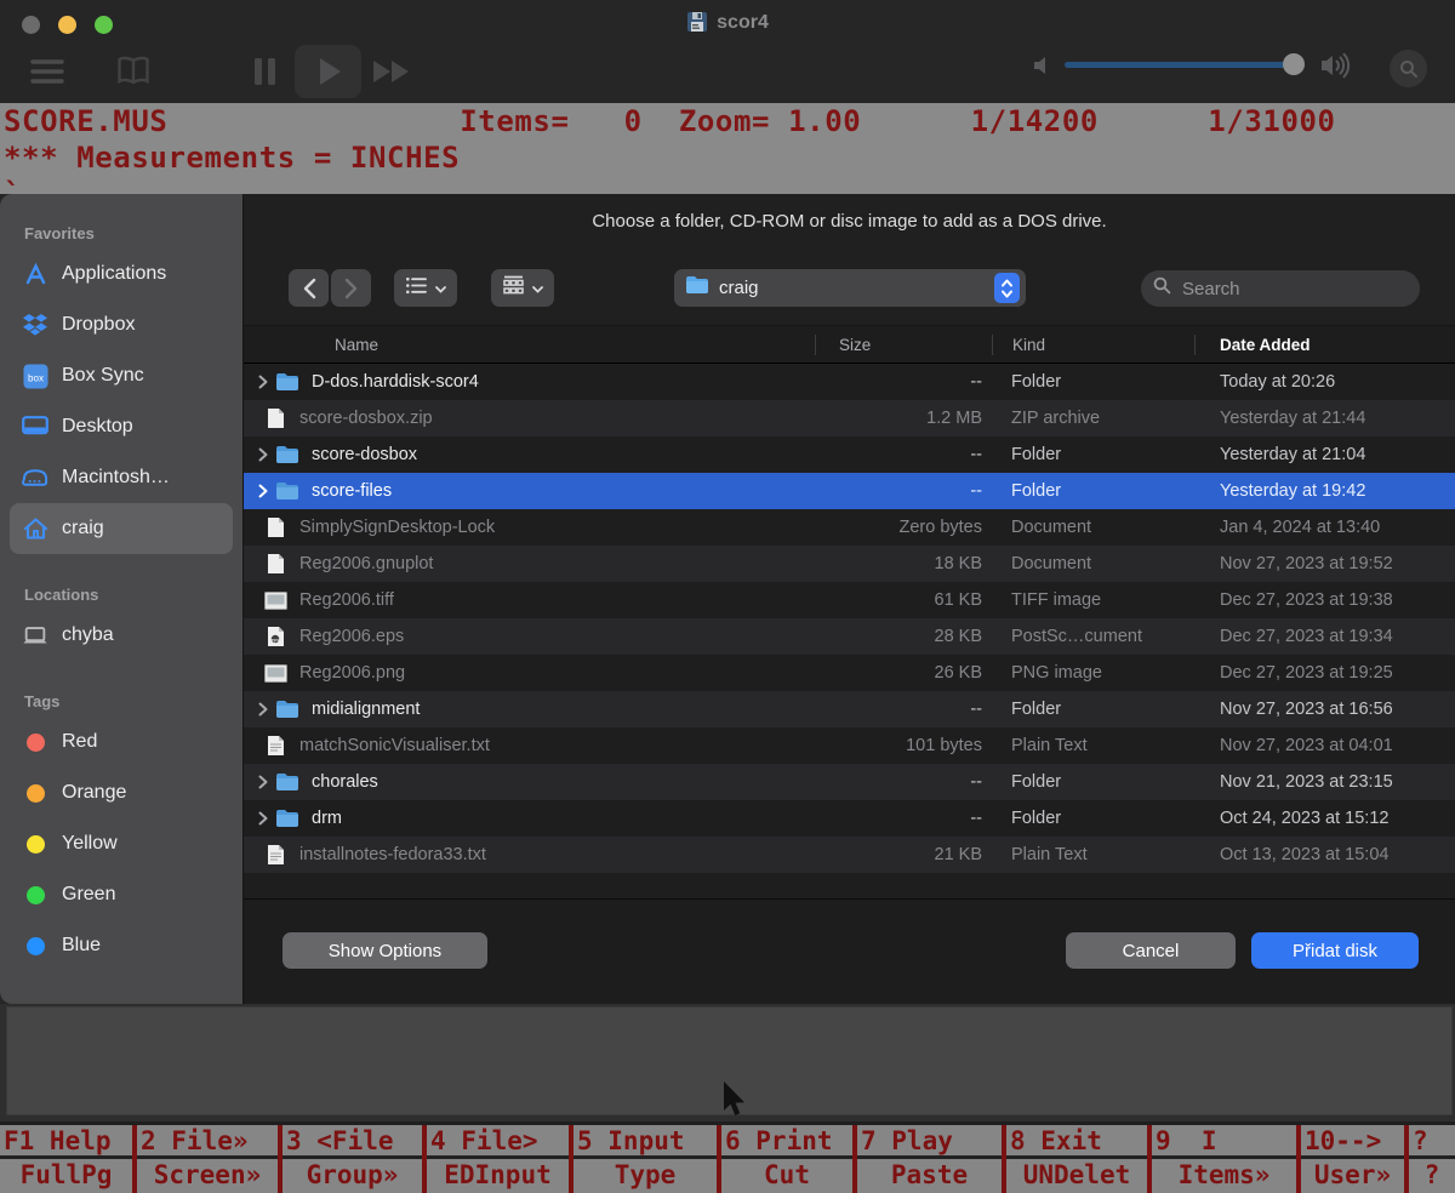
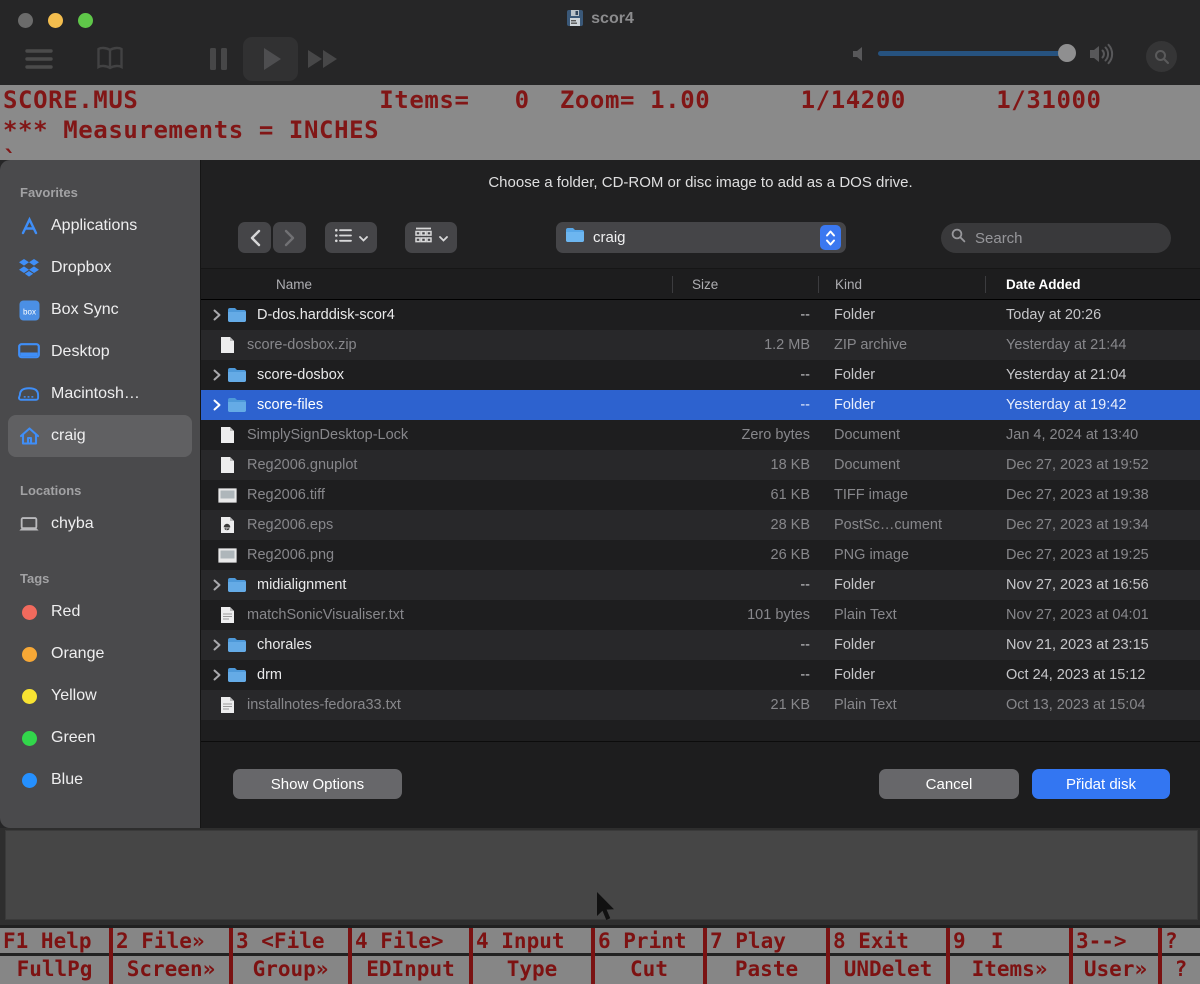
  scor4
  SCORE.MUS Items= 0 Zoom= 1.00 1/14200 1/31000 *** Measurements = INCHES
  F1 Help
  FullPg
  2 File»
  Screen»
  3 <File
  Group»
  4 File>
  EDInput
- 5 Input
+ 4 Input
  Type
  6 Print
  Cut
  7 Play
  Paste
  8 Exit
  UNDelet
  9 I
  Items»
- 10-->
+ 3-->
  User»
  ?
  ?
  Favorites
  Applications
  Dropbox
  box
  Box Sync
  Desktop
  Macintosh…
  craig
  Locations
  chyba
  Tags
  Red
  Orange
  Yellow
  Green
  Blue
  Choose a folder, CD-ROM or disc image to add as a DOS drive.
  craig
  Search
  Name
  Size
  Kind
  Date Added
  D-dos.harddisk-scor4
  --
  Folder
  Today at 20:26
  score-dosbox.zip
  1.2 MB
  ZIP archive
  Yesterday at 21:44
  score-dosbox
  --
  Folder
  Yesterday at 21:04
  score-files
  --
  Folder
  Yesterday at 19:42
  SimplySignDesktop-Lock
  Zero bytes
  Document
  Jan 4, 2024 at 13:40
  Reg2006.gnuplot
  18 KB
  Document
- Nov 27, 2023 at 19:52
+ Dec 27, 2023 at 19:52
  Reg2006.tiff
  61 KB
  TIFF image
  Dec 27, 2023 at 19:38
  Reg2006.eps
  28 KB
  PostSc…cument
  Dec 27, 2023 at 19:34
  Reg2006.png
  26 KB
  PNG image
  Dec 27, 2023 at 19:25
  midialignment
  --
  Folder
  Nov 27, 2023 at 16:56
  matchSonicVisualiser.txt
  101 bytes
  Plain Text
  Nov 27, 2023 at 04:01
  chorales
  --
  Folder
  Nov 21, 2023 at 23:15
  drm
  --
  Folder
  Oct 24, 2023 at 15:12
  installnotes-fedora33.txt
  21 KB
  Plain Text
  Oct 13, 2023 at 15:04
  Show Options
  Cancel
  Přidat disk
